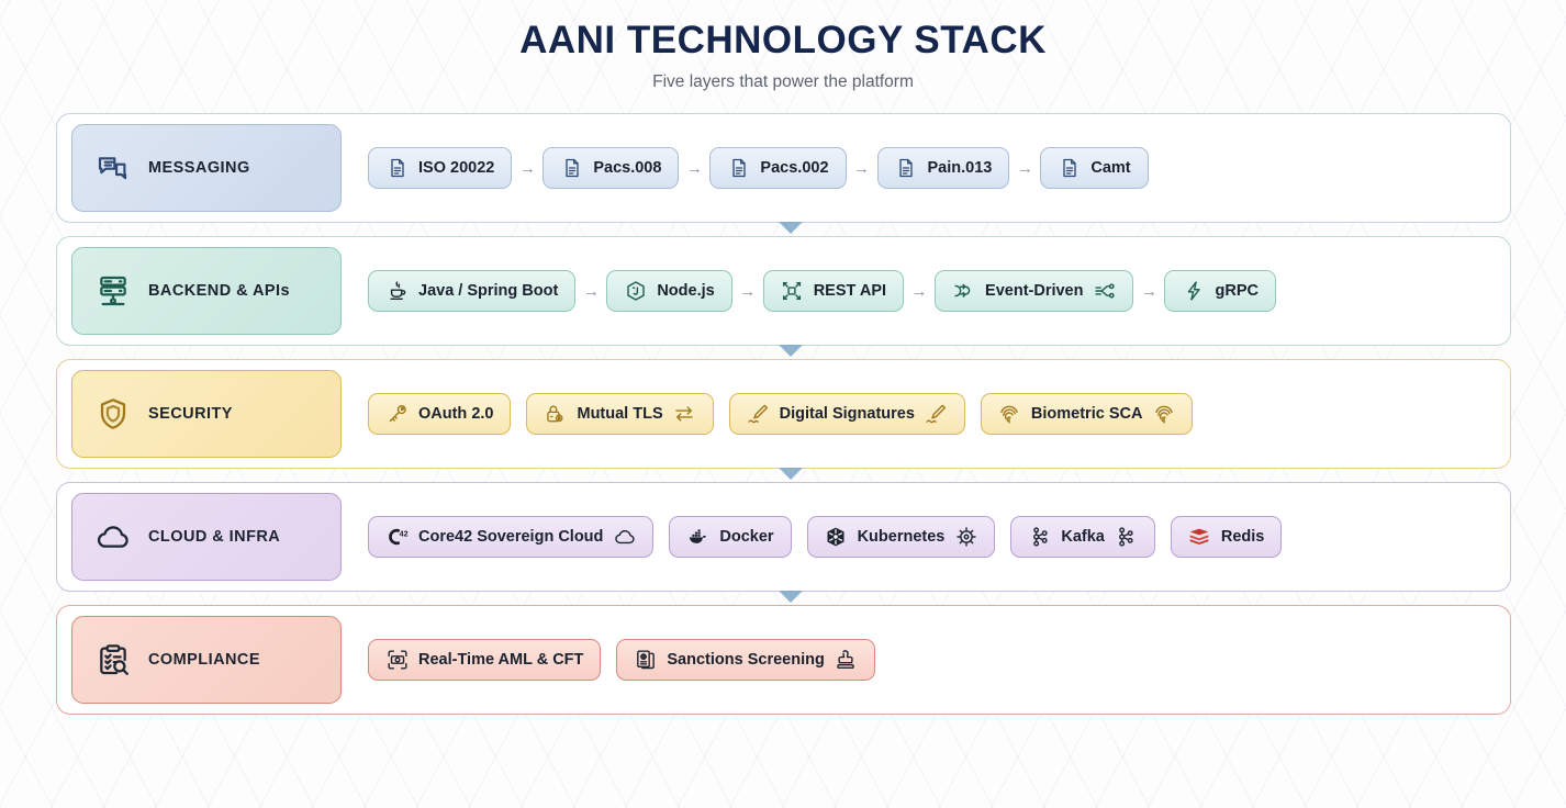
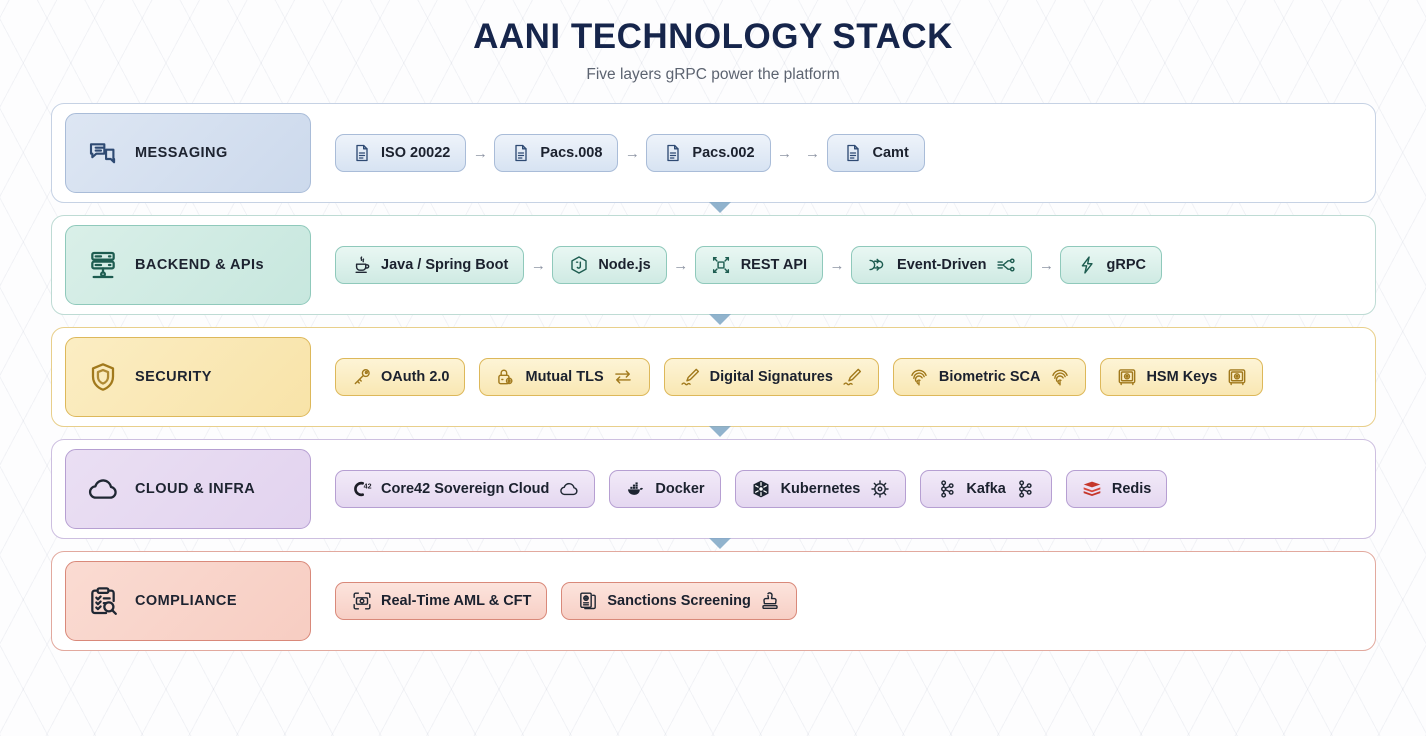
  AANI TECHNOLOGY STACK
- Five layers that power the platform
+ Five layers gRPC power the platform
  MESSAGING
  ISO 20022
  →
  Pacs.008
  →
  Pacs.002
  →
- Pain.013
  →
  Camt
  BACKEND & APIs
  Java / Spring Boot
  →
  Node.js
  →
  REST API
  →
  Event-Driven
  →
  gRPC
  SECURITY
  OAuth 2.0
  Mutual TLS
  Digital Signatures
  Biometric SCA
+ HSM Keys
  CLOUD & INFRA
  Core42 Sovereign Cloud
  Docker
  Kubernetes
  Kafka
  Redis
  COMPLIANCE
  Real-Time AML & CFT
  Sanctions Screening
